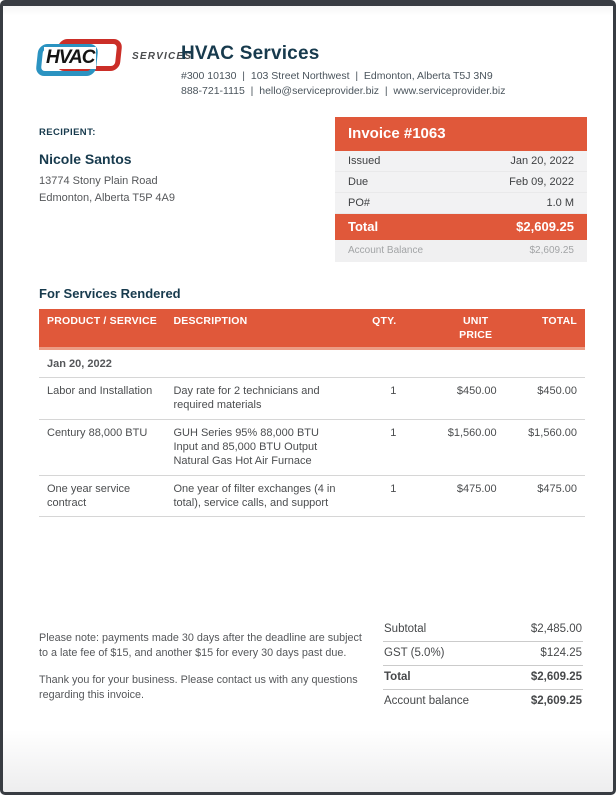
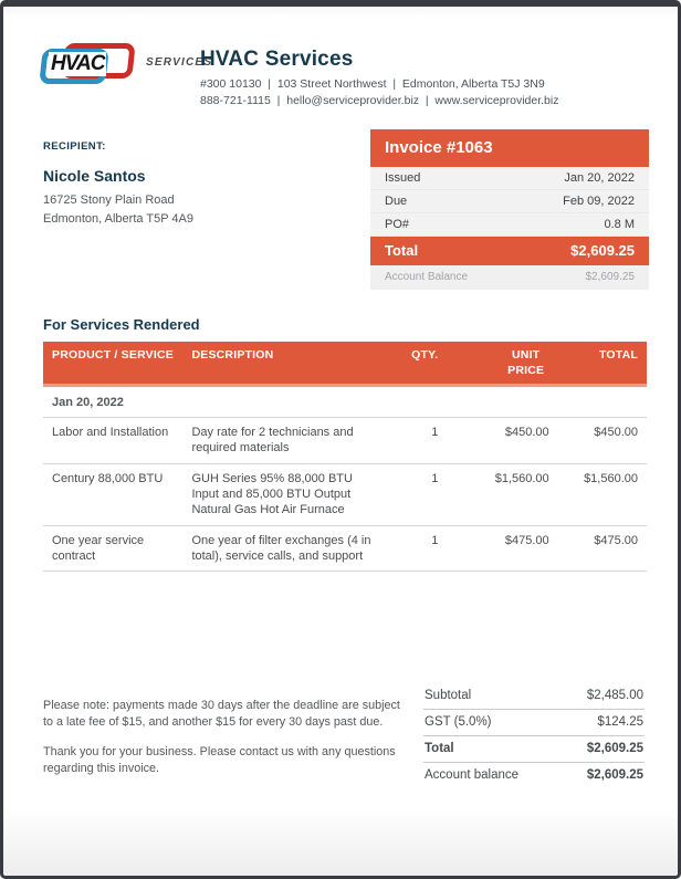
  HVAC
  SERVICES
  HVAC Services
  #300 10130 | 103 Street Northwest | Edmonton, Alberta T5J 3N9
  888-721-1115 | hello@serviceprovider.biz | www.serviceprovider.biz
  RECIPIENT:
  Nicole Santos
- 13774 Stony Plain Road
+ 16725 Stony Plain Road
  Edmonton, Alberta T5P 4A9
  Invoice #1063
  Issued
  Jan 20, 2022
  Due
  Feb 09, 2022
  PO#
- 1.0 M
+ 0.8 M
  Total
  $2,609.25
  Account Balance
  $2,609.25
  For Services Rendered
  PRODUCT / SERVICE	DESCRIPTION	QTY.	UNIT PRICE	TOTAL
  Jan 20, 2022
  Labor and Installation	Day rate for 2 technicians and required materials	1	$450.00	$450.00
  Century 88,000 BTU	GUH Series 95% 88,000 BTU Input and 85,000 BTU Output Natural Gas Hot Air Furnace	1	$1,560.00	$1,560.00
  One year service contract	One year of filter exchanges (4 in total), service calls, and support	1	$475.00	$475.00
  Please note: payments made 30 days after the deadline are subject to a late fee of $15, and another $15 for every 30 days past due.
  Thank you for your business. Please contact us with any questions regarding this invoice.
  Subtotal
  $2,485.00
  GST (5.0%)
  $124.25
  Total
  $2,609.25
  Account balance
  $2,609.25
